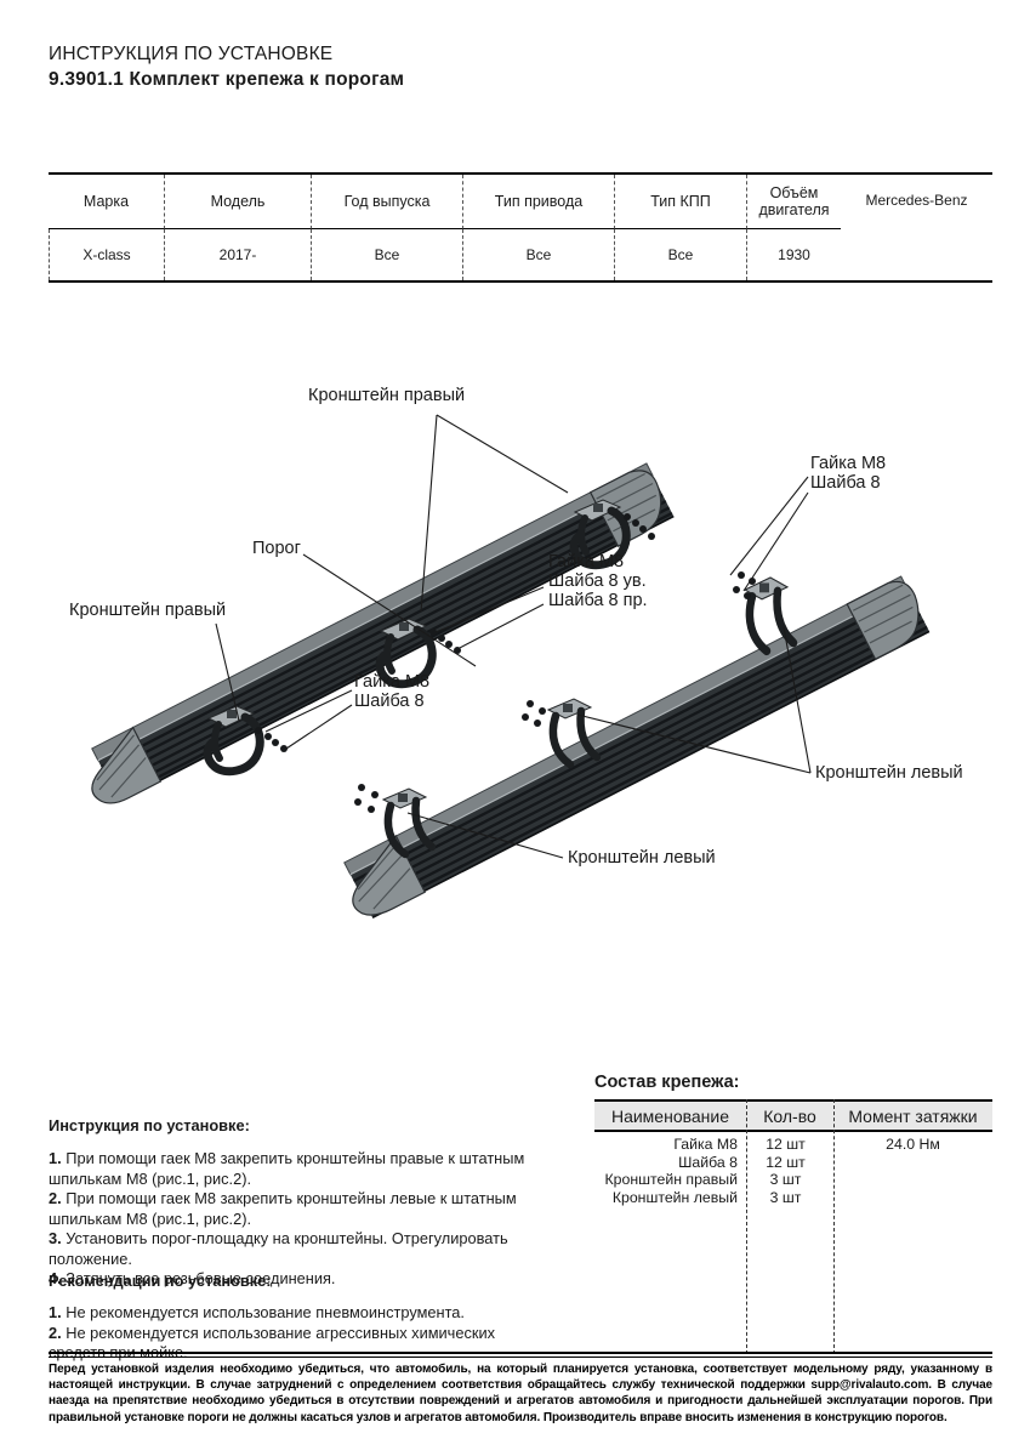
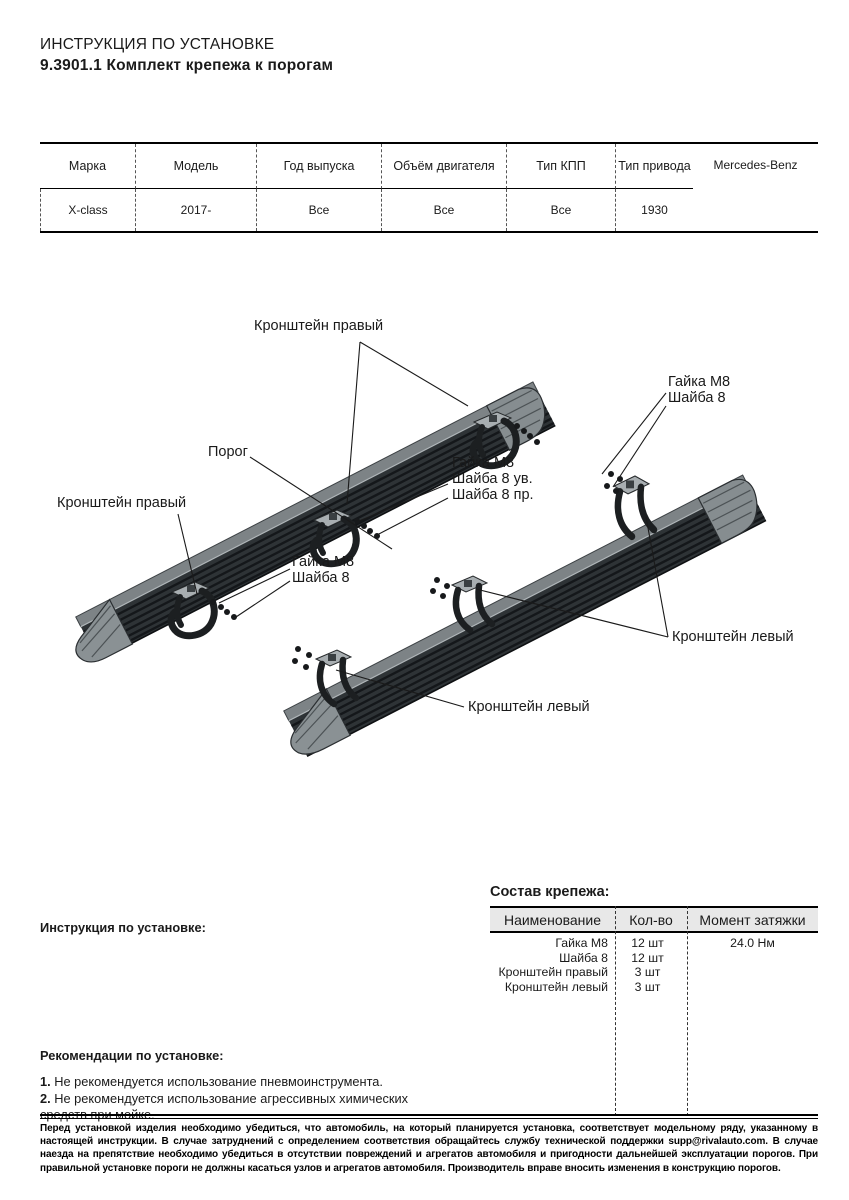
  ИНСТРУКЦИЯ ПО УСТАНОВКЕ
  9.3901.1 Комплект крепежа к порогам
  Марка
  Модель
  Год выпуска
- Тип привода
+ Объём двигателя
  Тип КПП
- Объём двигателя
+ Тип привода
  Mercedes-Benz
  X-class
  2017-
  Все
  Все
  Все
  1930
  Кронштейн правый
  Гайка М8
  Шайба 8
  Порог
  Гайка М8
  Шайба 8 ув.
  Шайба 8 пр.
  Кронштейн правый
  Гайка М8
  Шайба 8
  Кронштейн левый
  Кронштейн левый
  Состав крепежа:
  Наименование
  Кол-во
  Момент затяжки
  Гайка М8
  12 шт
  24.0 Нм
  Шайба 8
  12 шт
  Кронштейн правый
  3 шт
  Кронштейн левый
  3 шт
  Инструкция по установке:
- 1. При помощи гаек М8 закрепить кронштейны правые к штатным шпилькам М8 (рис.1, рис.2).
- 2. При помощи гаек М8 закрепить кронштейны левые к штатным шпилькам М8 (рис.1, рис.2).
- 3. Установить порог-площадку на кронштейны. Отрегулировать положение.
- 4. Затянуть все резьбовые соединения.
  Рекомендации по установке:
  1. Не рекомендуется использование пневмоинструмента.
  2. Не рекомендуется использование агрессивных химических
  Перед установкой изделия необходимо убедиться, что автомобиль, на который планируется установка, соответствует модельному ряду, указанному в настоящей инструкции. В случае затруднений с определением соответствия обращайтесь службу технической поддержки supp@rivalauto.com. В случае наезда на препятствие необходимо убедиться в отсутствии повреждений и агрегатов автомобиля и пригодности дальнейшей эксплуатации порогов. При правильной установке пороги не должны касаться узлов и агрегатов автомобиля. Производитель вправе вносить изменения в конструкцию порогов.
